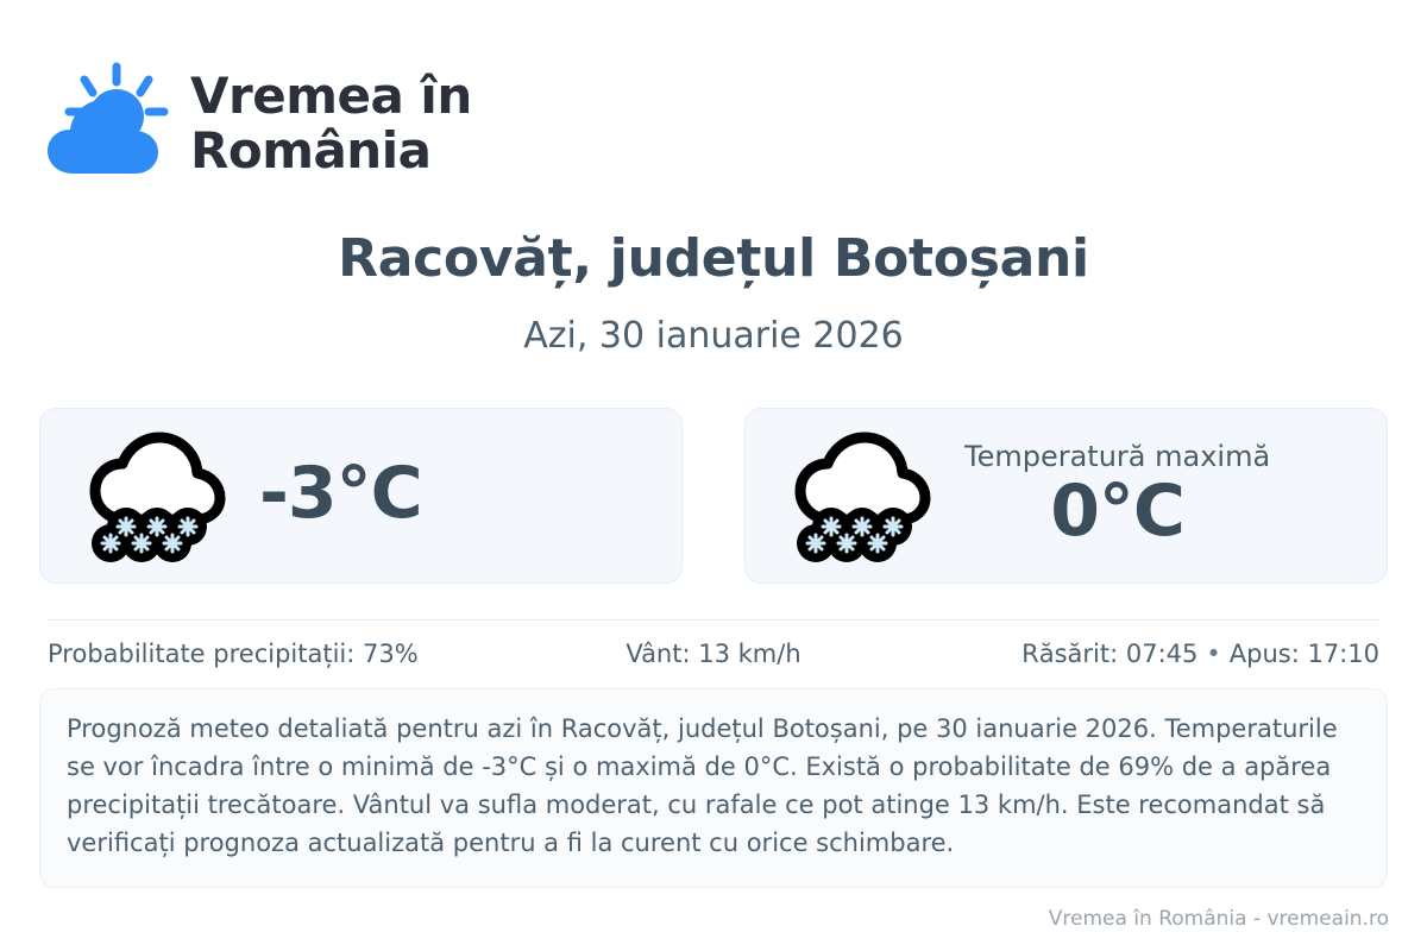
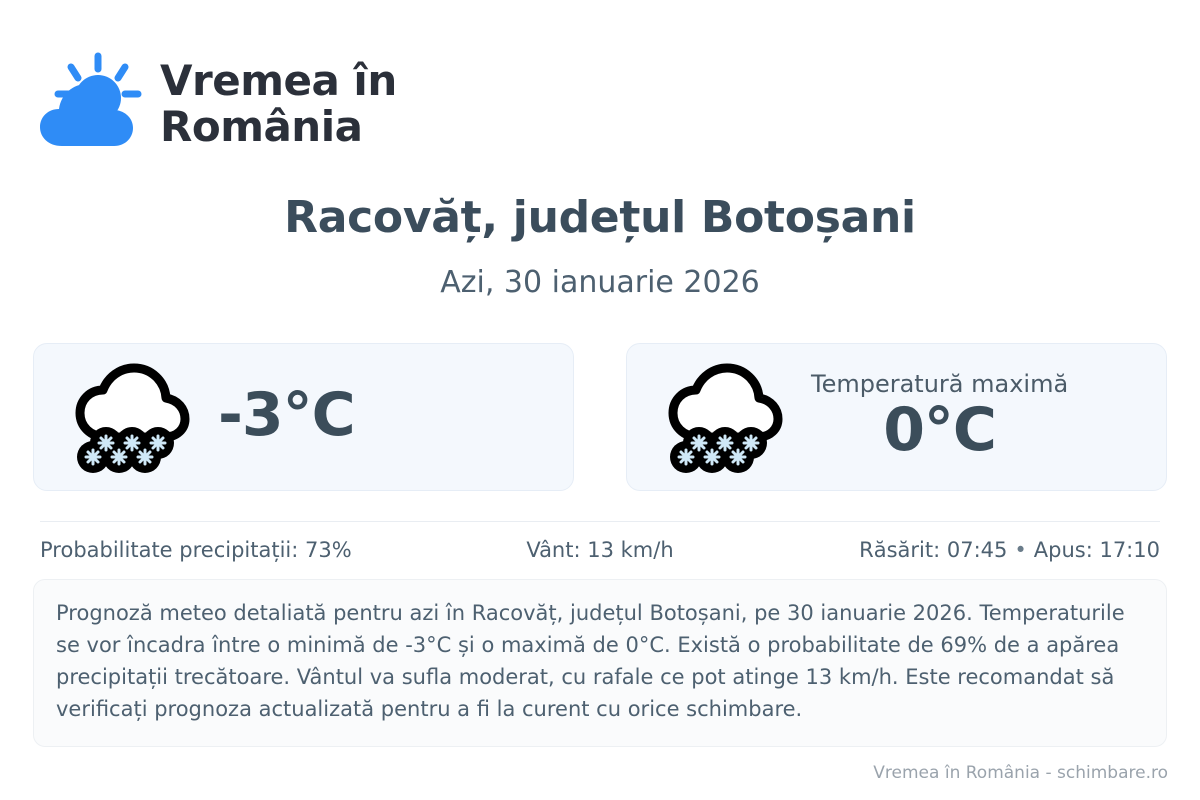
  Vremea în
  România
  Racovăț, județul Botoșani
  Azi, 30 ianuarie 2026
  -3°C
  Temperatură maximă
  0°C
  Probabilitate precipitații: 73%
  Vânt: 13 km/h
  Răsărit: 07:45 • Apus: 17:10
  Prognoză meteo detaliată pentru azi în Racovăț, județul Botoșani, pe 30 ianuarie 2026. Temperaturile se vor încadra între o minimă de -3°C și o maximă de 0°C. Există o probabilitate de 69% de a apărea precipitații trecătoare. Vântul va sufla moderat, cu rafale ce pot atinge 13 km/h. Este recomandat să verificați prognoza actualizată pentru a fi la curent cu orice schimbare.
- Vremea în România - vremeain.ro
+ Vremea în România - schimbare.ro
